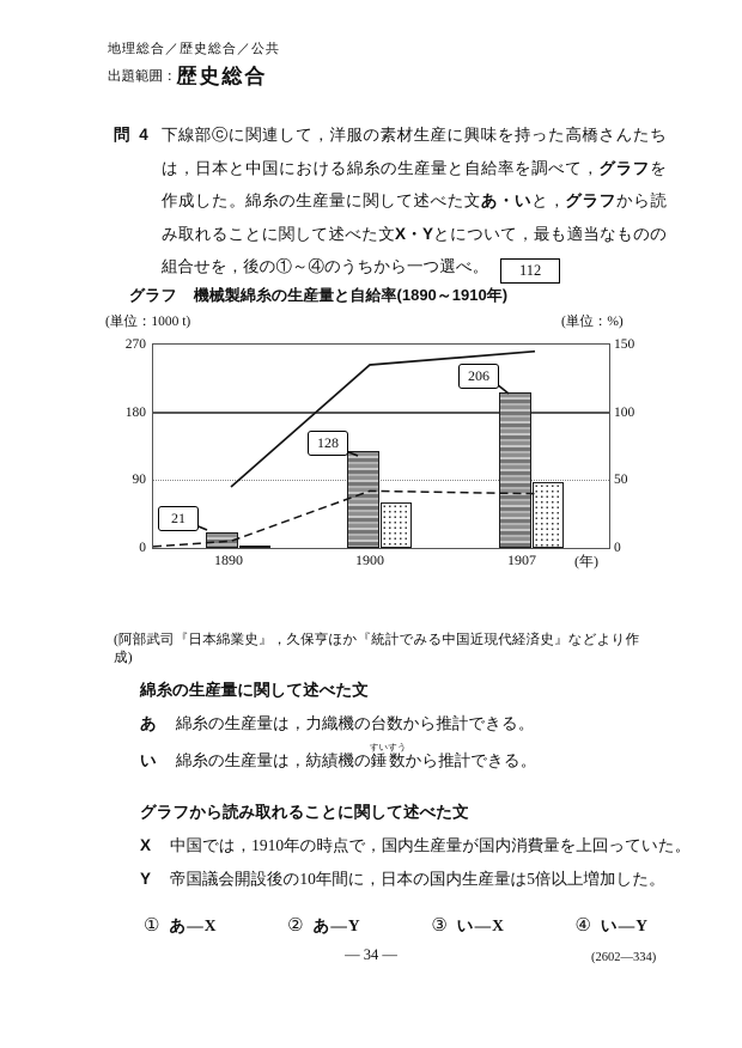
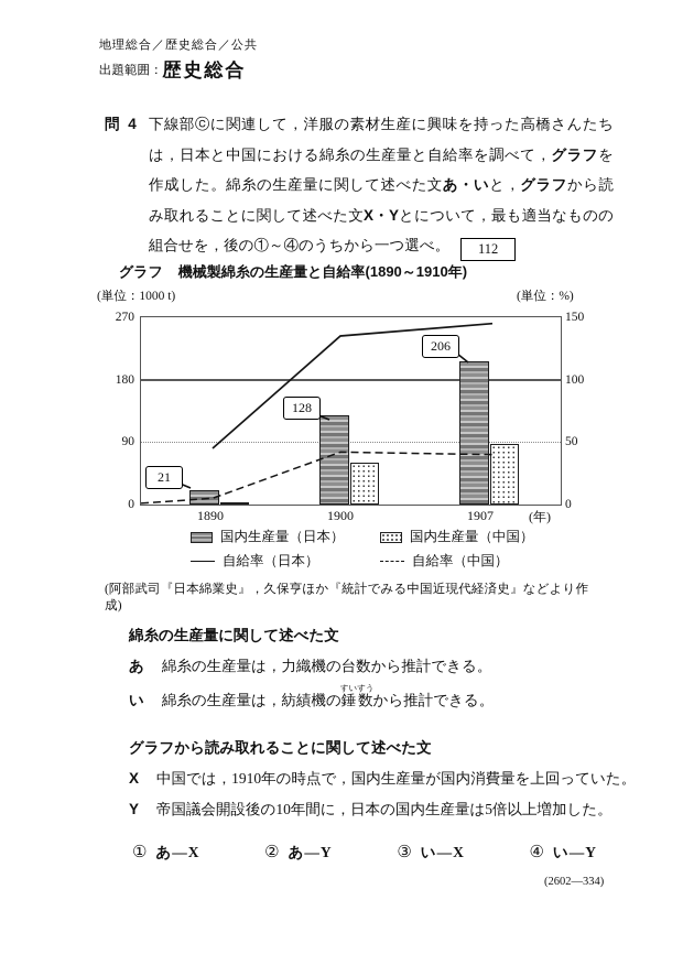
  地理総合／歴史総合／公共
  出題範囲：歴史総合
  問 4
  下線部ⓒに関連して，洋服の素材生産に興味を持った高橋さんたちは，日本と中国における綿糸の生産量と自給率を調べて，グラフを作成した。綿糸の生産量に関して述べた文あ・いと，グラフから読み取れることに関して述べた文X・Yとについて，最も適当なものの組合せを，後の①～④のうちから一つ選べ。 112
  グラフ 機械製綿糸の生産量と自給率(1890～1910年)
  (単位：1000 t)
  (単位：%)
  0
  90
  180
  270
  0
  50
  100
  150
  1890
  1900
  1907
  (年)
  21
  128
  206
+ 国内生産量（日本）
+ 国内生産量（中国）
+ 自給率（日本）
+ 自給率（中国）
  (阿部武司『日本綿業史』，久保亨ほか『統計でみる中国近現代経済史』などより作成)
  綿糸の生産量に関して述べた文
  あ 綿糸の生産量は，力織機の台数から推計できる。
  い 綿糸の生産量は，紡績機の錘数すいすうから推計できる。
  グラフから読み取れることに関して述べた文
  X 中国では，1910年の時点で，国内生産量が国内消費量を上回っていた。
  Y 帝国議会開設後の10年間に，日本の国内生産量は5倍以上増加した。
  ① あ―X
  ② あ―Y
  ③ い―X
  ④ い―Y
- — 34 —
  (2602—334)
